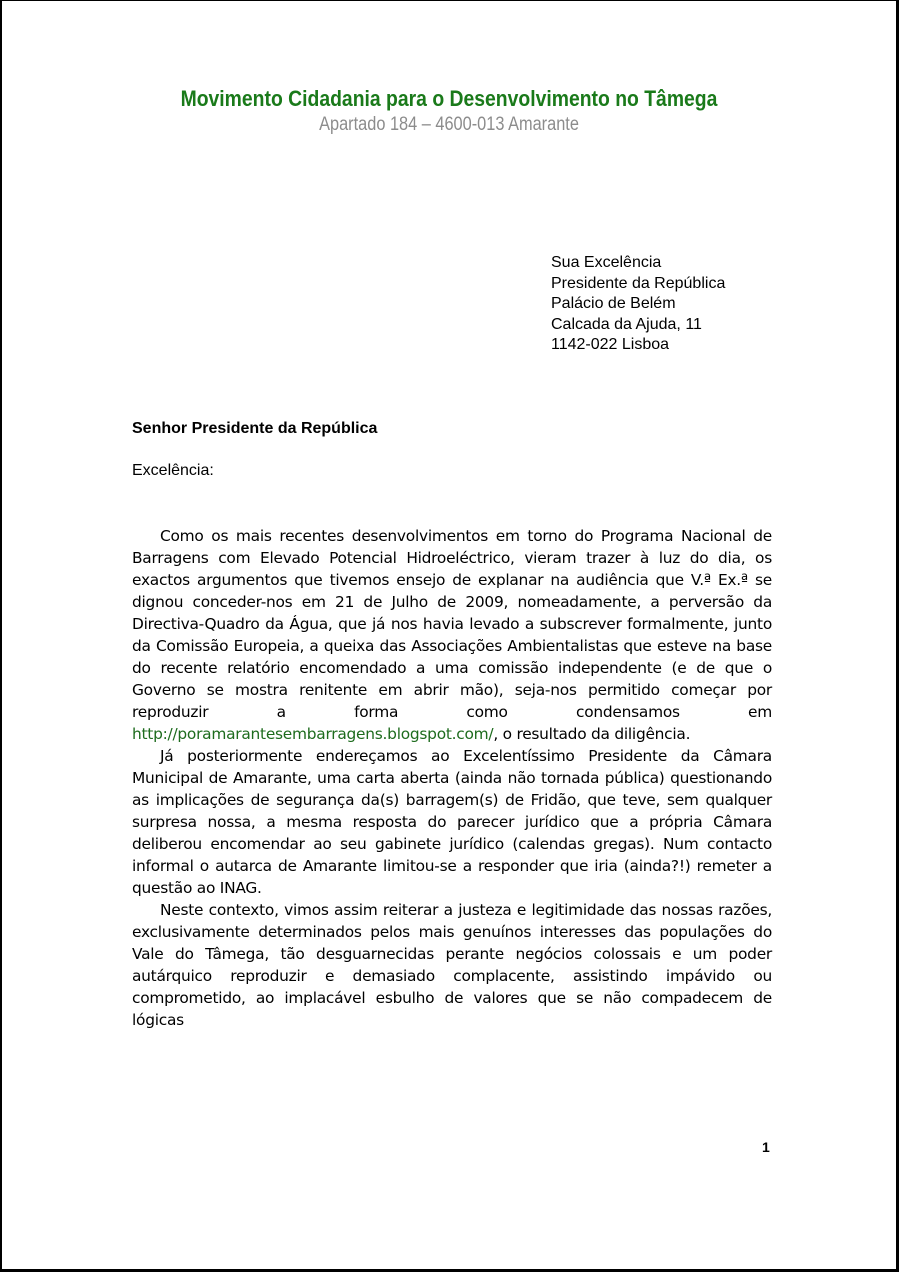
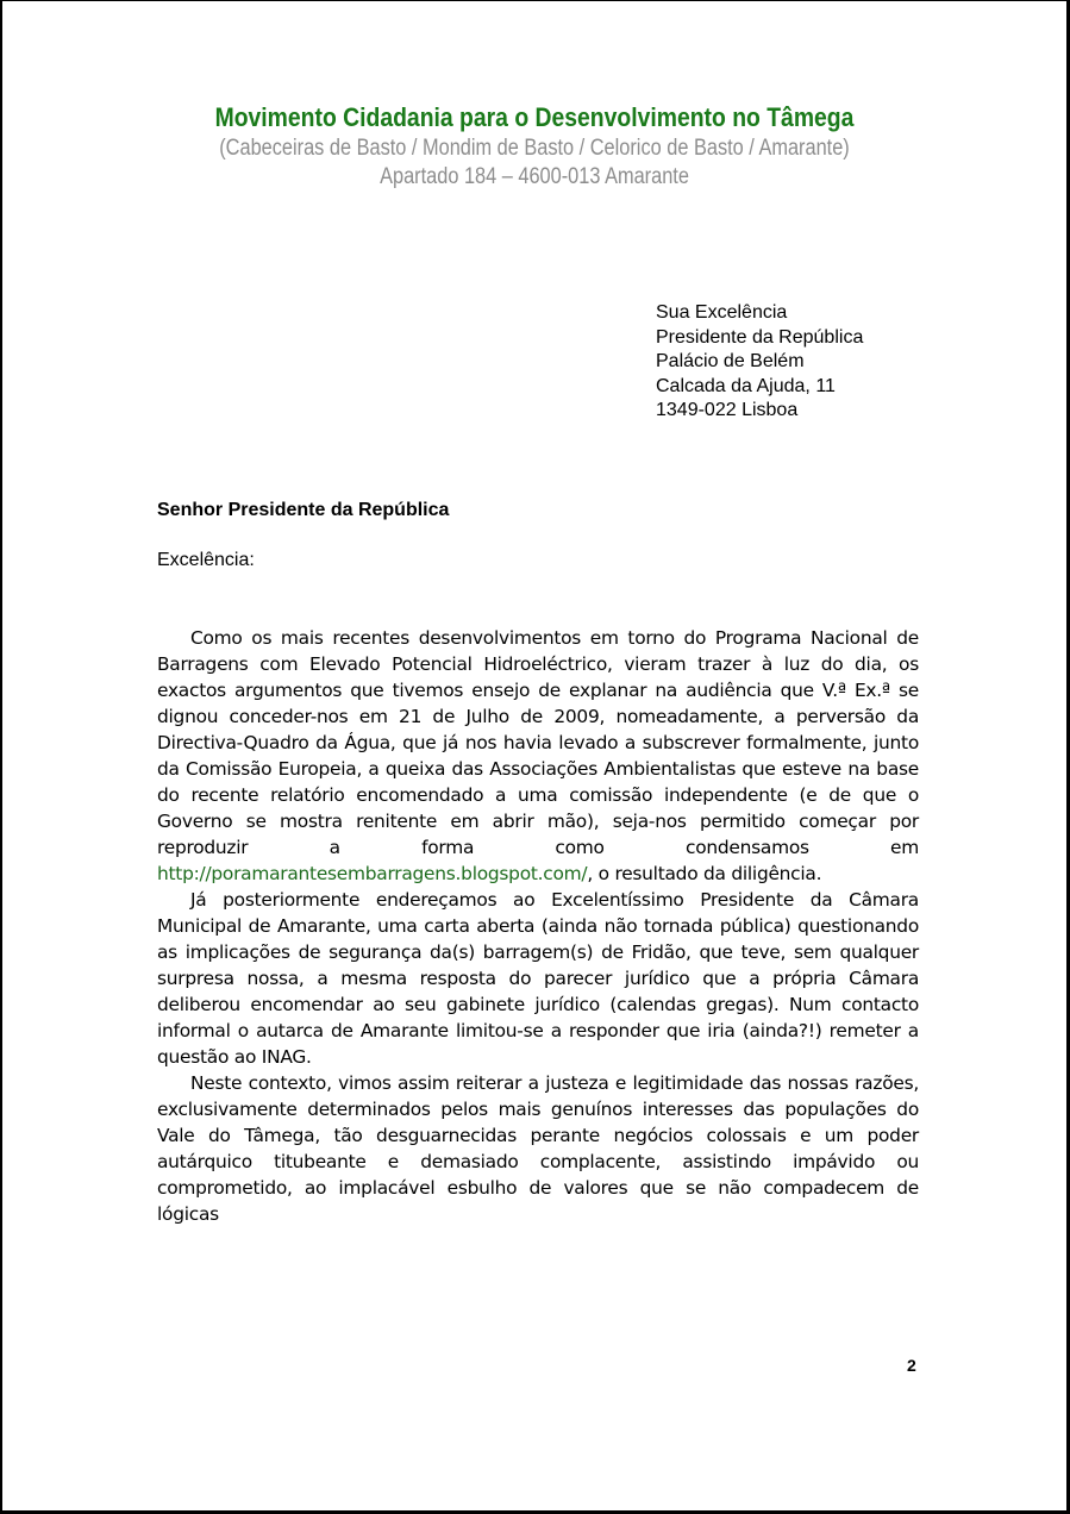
  Movimento Cidadania para o Desenvolvimento no Tâmega
+ (Cabeceiras de Basto / Mondim de Basto / Celorico de Basto / Amarante)
  Apartado 184 – 4600-013 Amarante
  Sua Excelência
  Presidente da República
  Palácio de Belém
  Calcada da Ajuda, 11
- 1142-022 Lisboa
+ 1349-022 Lisboa
  Senhor Presidente da República
  Excelência:
  Como os mais recentes desenvolvimentos em torno do Programa Nacional de Barragens com Elevado Potencial Hidroeléctrico, vieram trazer à luz do dia, os exactos argumentos que tivemos ensejo de explanar na audiência que V.ª Ex.ª se dignou conceder-nos em 21 de Julho de 2009, nomeadamente, a perversão da Directiva-Quadro da Água, que já nos havia levado a subscrever formalmente, junto da Comissão Europeia, a queixa das Associações Ambientalistas que esteve na base do recente relatório encomendado a uma comissão independente (e de que o Governo se mostra renitente em abrir mão), seja-nos permitido começar por reproduzir a forma como condensamos em http://poramarantesembarragens.blogspot.com/, o resultado da diligência.
  Já posteriormente endereçamos ao Excelentíssimo Presidente da Câmara Municipal de Amarante, uma carta aberta (ainda não tornada pública) questionando as implicações de segurança da(s) barragem(s) de Fridão, que teve, sem qualquer surpresa nossa, a mesma resposta do parecer jurídico que a própria Câmara deliberou encomendar ao seu gabinete jurídico (calendas gregas). Num contacto informal o autarca de Amarante limitou-se a responder que iria (ainda?!) remeter a questão ao INAG.
- Neste contexto, vimos assim reiterar a justeza e legitimidade das nossas razões, exclusivamente determinados pelos mais genuínos interesses das populações do Vale do Tâmega, tão desguarnecidas perante negócios colossais e um poder autárquico reproduzir e demasiado complacente, assistindo impávido ou comprometido, ao implacável esbulho de valores que se não compadecem de lógicas
+ Neste contexto, vimos assim reiterar a justeza e legitimidade das nossas razões, exclusivamente determinados pelos mais genuínos interesses das populações do Vale do Tâmega, tão desguarnecidas perante negócios colossais e um poder autárquico titubeante e demasiado complacente, assistindo impávido ou comprometido, ao implacável esbulho de valores que se não compadecem de lógicas
- 1
+ 2
